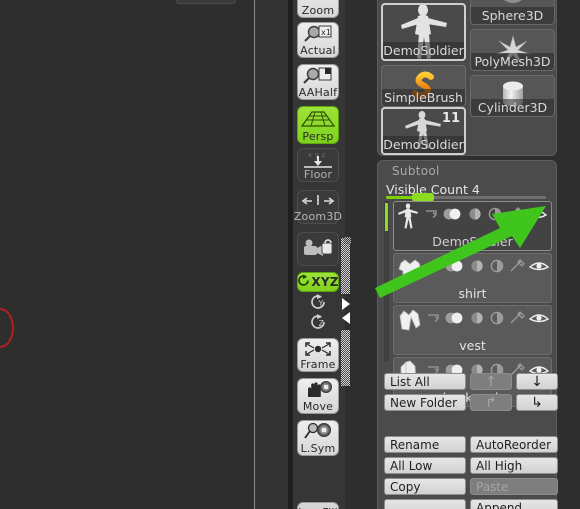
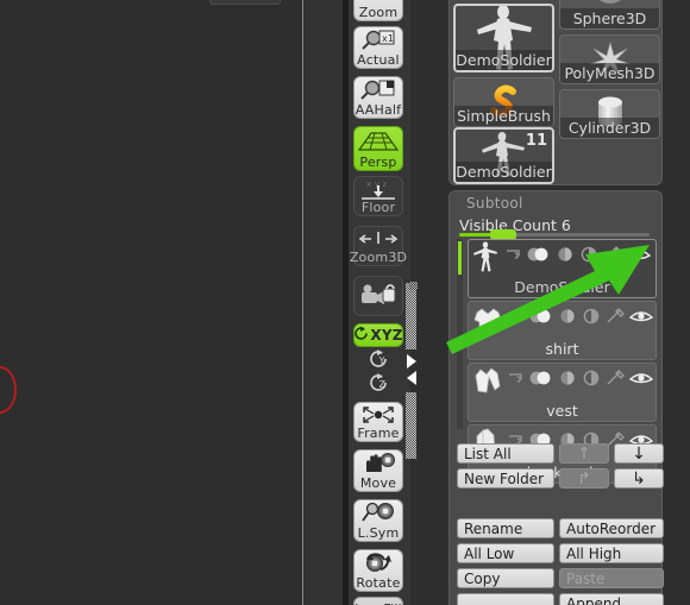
  Zoom
  x1
  Actual
  AAHalf
  Persp
  x y z
  Floor
  Zoom3D
  XYZ
  Y
  Z
  Frame
  Move
  L.Sym
+ Rotate
  DemoSoldier
  Sphere3D
  SimpleBrush
  PolyMesh3D
  11
  DemoSoldier
  Cylinder3D
  Subtool
- Visible Count 4
+ Visible Count 6
  shirt
  vest
  List All
  ↑
  ↓
  New Folder
  ↱
  ↳
  Rename
  AutoReorder
  All Low
  All High
  Copy
  Paste
  Append
